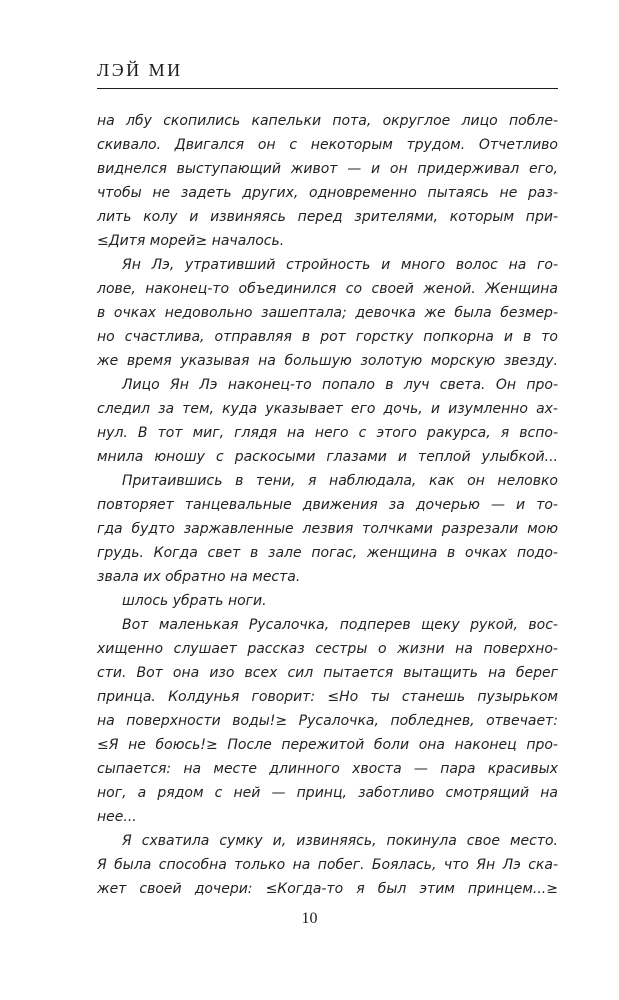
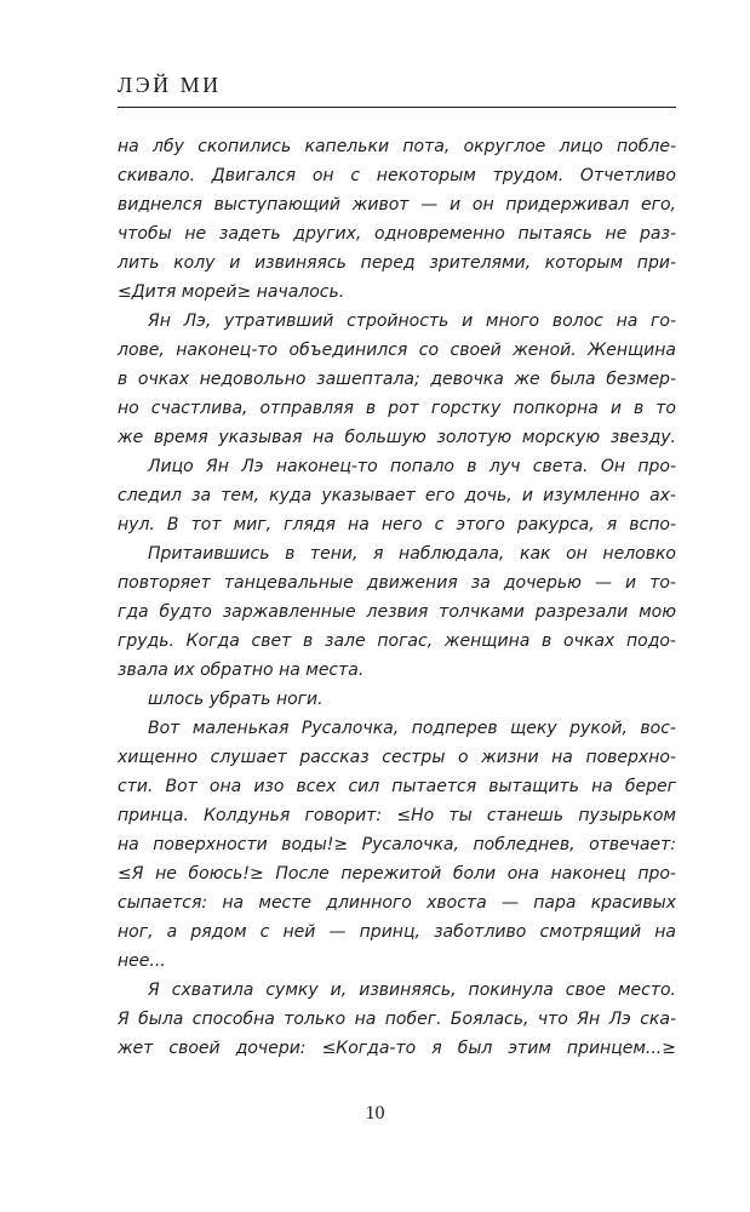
  ЛЭЙ МИ
  на лбу скопились капельки пота, округлое лицо побле-
  скивало. Двигался он с некоторым трудом. Отчетливо
  виднелся выступающий живот — и он придерживал его,
  чтобы не задеть других, одновременно пытаясь не раз-
  лить колу и извиняясь перед зрителями, которым при-
  ≤Дитя морей≥ началось.
  Ян Лэ, утративший стройность и много волос на го-
  лове, наконец-то объединился со своей женой. Женщина
  в очках недовольно зашептала; девочка же была безмер-
  но счастлива, отправляя в рот горстку попкорна и в то
  же время указывая на большую золотую морскую звезду.
  Лицо Ян Лэ наконец-то попало в луч света. Он про-
  следил за тем, куда указывает его дочь, и изумленно ах-
  нул. В тот миг, глядя на него с этого ракурса, я вспо-
- мнила юношу с раскосыми глазами и теплой улыбкой...
  Притаившись в тени, я наблюдала, как он неловко
  повторяет танцевальные движения за дочерью — и то-
  гда будто заржавленные лезвия толчками разрезали мою
  грудь. Когда свет в зале погас, женщина в очках подо-
  звала их обратно на места.
  шлось убрать ноги.
  Вот маленькая Русалочка, подперев щеку рукой, вос-
  хищенно слушает рассказ сестры о жизни на поверхно-
  сти. Вот она изо всех сил пытается вытащить на берег
  принца. Колдунья говорит: ≤Но ты станешь пузырьком
  на поверхности воды!≥ Русалочка, побледнев, отвечает:
  ≤Я не боюсь!≥ После пережитой боли она наконец про-
  сыпается: на месте длинного хвоста — пара красивых
  ног, а рядом с ней — принц, заботливо смотрящий на
  нее...
  Я схватила сумку и, извиняясь, покинула свое место.
  Я была способна только на побег. Боялась, что Ян Лэ ска-
  жет своей дочери: ≤Когда-то я был этим принцем...≥
  10
